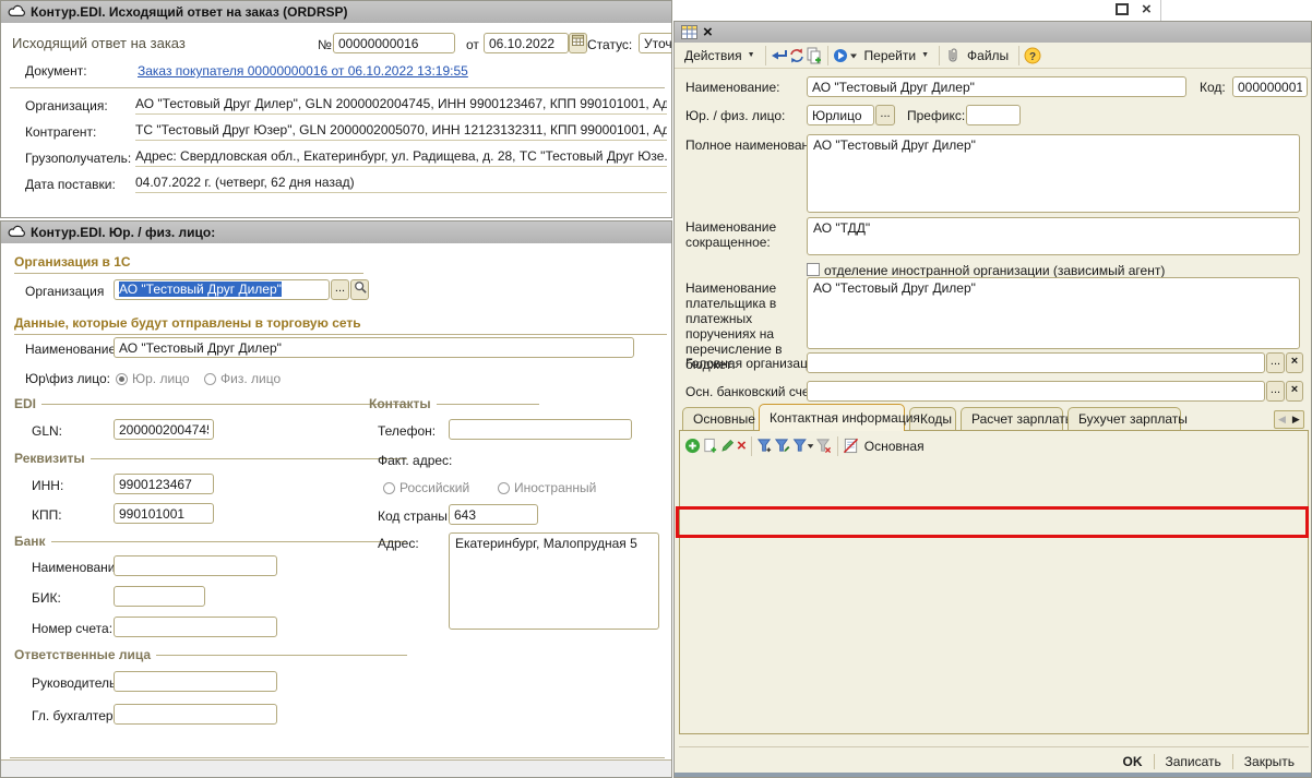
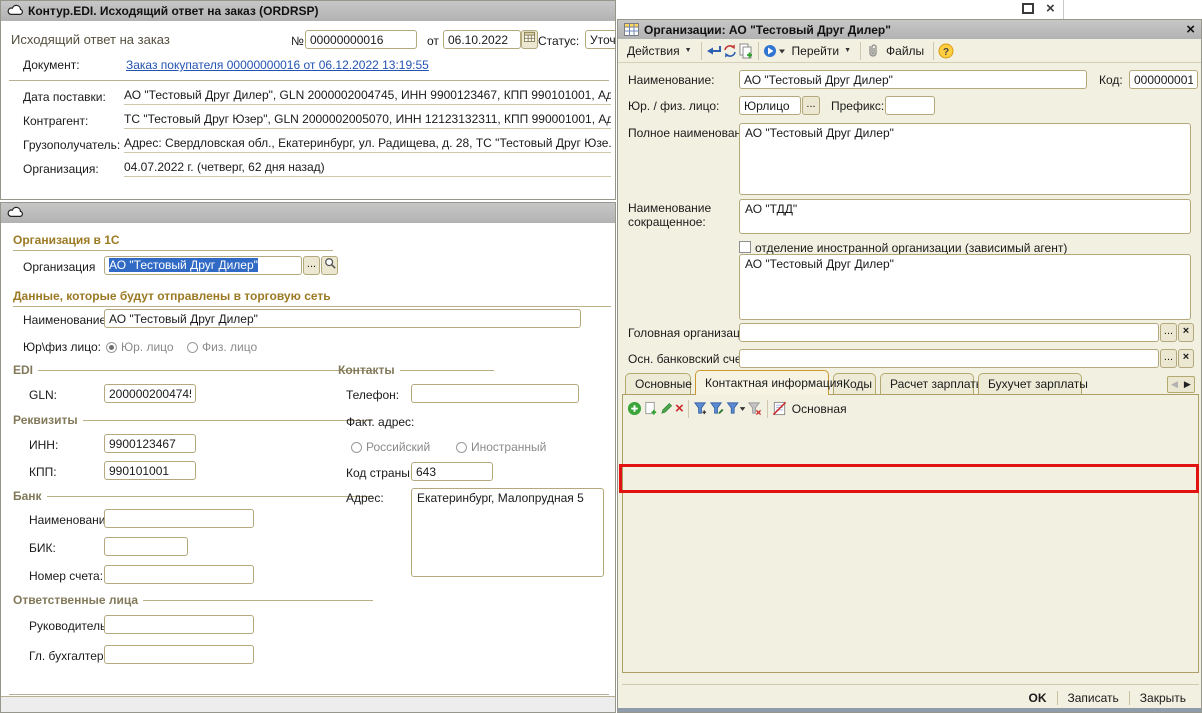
  ×
  Контур.EDI. Исходящий ответ на заказ (ORDRSP)
  Исходящий ответ на заказ
  №
  00000000016
  от
  06.10.2022
  Статус:
  Документ:
- Заказ покупателя 00000000016 от 06.10.2022 13:19:55
+ Заказ покупателя 00000000016 от 06.12.2022 13:19:55
- Организация:
+ Дата поставки:
  АО "Тестовый Друг Дилер", GLN 2000002004745, ИНН 9900123467, КПП 990101001, Ад
  Контрагент:
  ТС "Тестовый Друг Юзер", GLN 2000002005070, ИНН 12123132311, КПП 990001001, Ад
  Грузополучатель:
  Адрес: Свердловская обл., Екатеринбург, ул. Радищева, д. 28, ТС "Тестовый Друг Юзе.
- Дата поставки:
+ Организация:
  04.07.2022 г. (четверг, 62 дня назад)
- Контур.EDI. Юр. / физ. лицо:
  Организация в 1С
  Организация
  АО "Тестовый Друг Дилер"
  ...
  Данные, которые будут отправлены в торговую сеть
  Наименование
  АО "Тестовый Друг Дилер"
  Юр\физ лицо:
  Юр. лицо
  Физ. лицо
  EDI
  GLN:
  200000200474
  Реквизиты
  ИНН:
  9900123467
  КПП:
  990101001
  Банк
  Наименовани
  БИК:
  Номер счета:
  Ответственные лица
  Руководител
  Гл. бухгалтер
  Контакты
  Телефон:
  Факт. адрес:
  Российский
  Иностранный
  Код страны
  643
  Адрес:
  Екатеринбург, Малопрудная 5
+ Организации: АО "Тестовый Друг Дилер"
  ×
  Действия
  Перейти
  Файлы
  ?
  Наименование:
  АО "Тестовый Друг Дилер"
  Код:
  000000001
  Юр. / физ. лицо:
  Юрлицо
  ...
  Префикс:
  Полное наименован
  АО "Тестовый Друг Дилер"
  Наименование сокращенное:
  АО "ТДД"
  отделение иностранной организации (зависимый агент)
- Наименование плательщика в платежных поручениях на перечисление в бюджет:
  АО "Тестовый Друг Дилер"
  Головная организац
  ...
  ×
  Осн. банковский сч
  ...
  ×
  Основные
  Контактная информация
  Коды
  Расчет зарплат
  Бухучет зарплаты
  ◀
  ▶
  ×
  Основная
  OK
  Записать
  Закрыть
